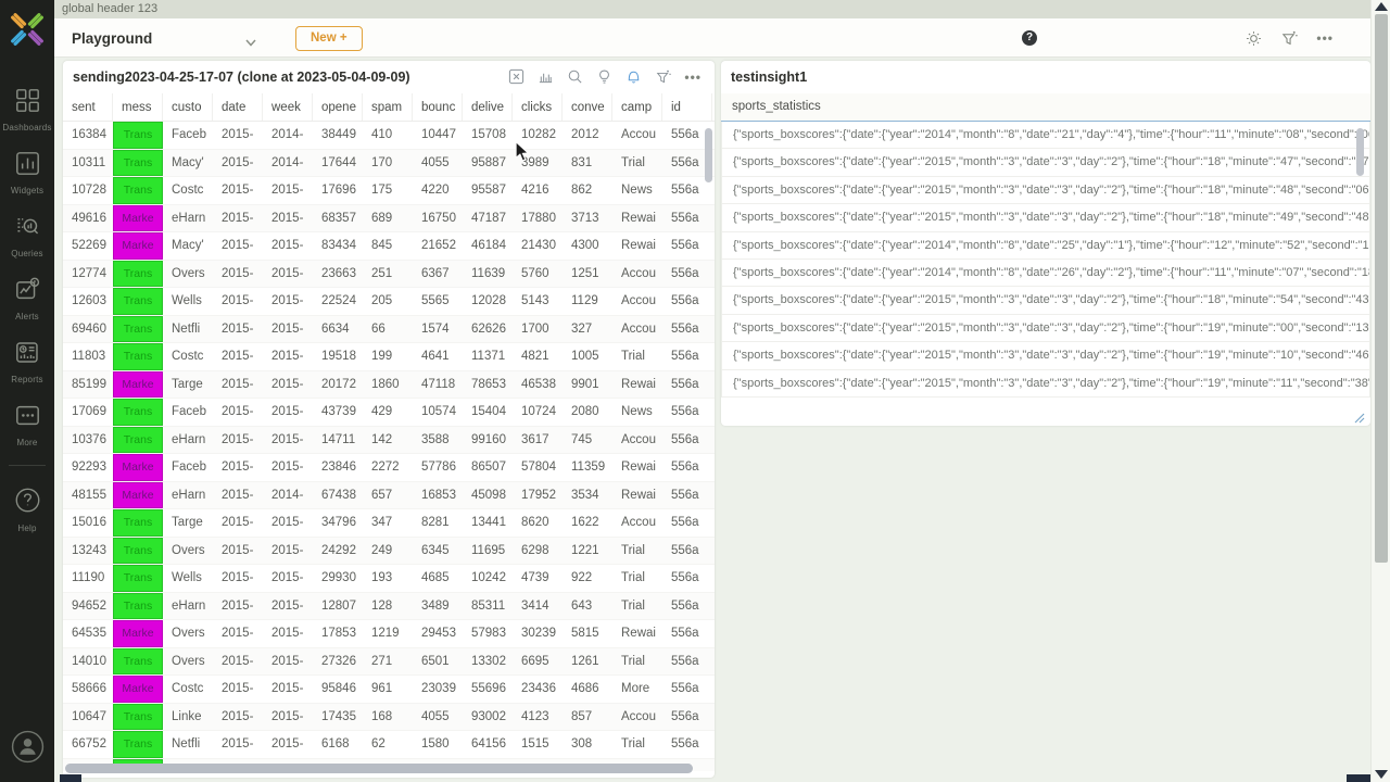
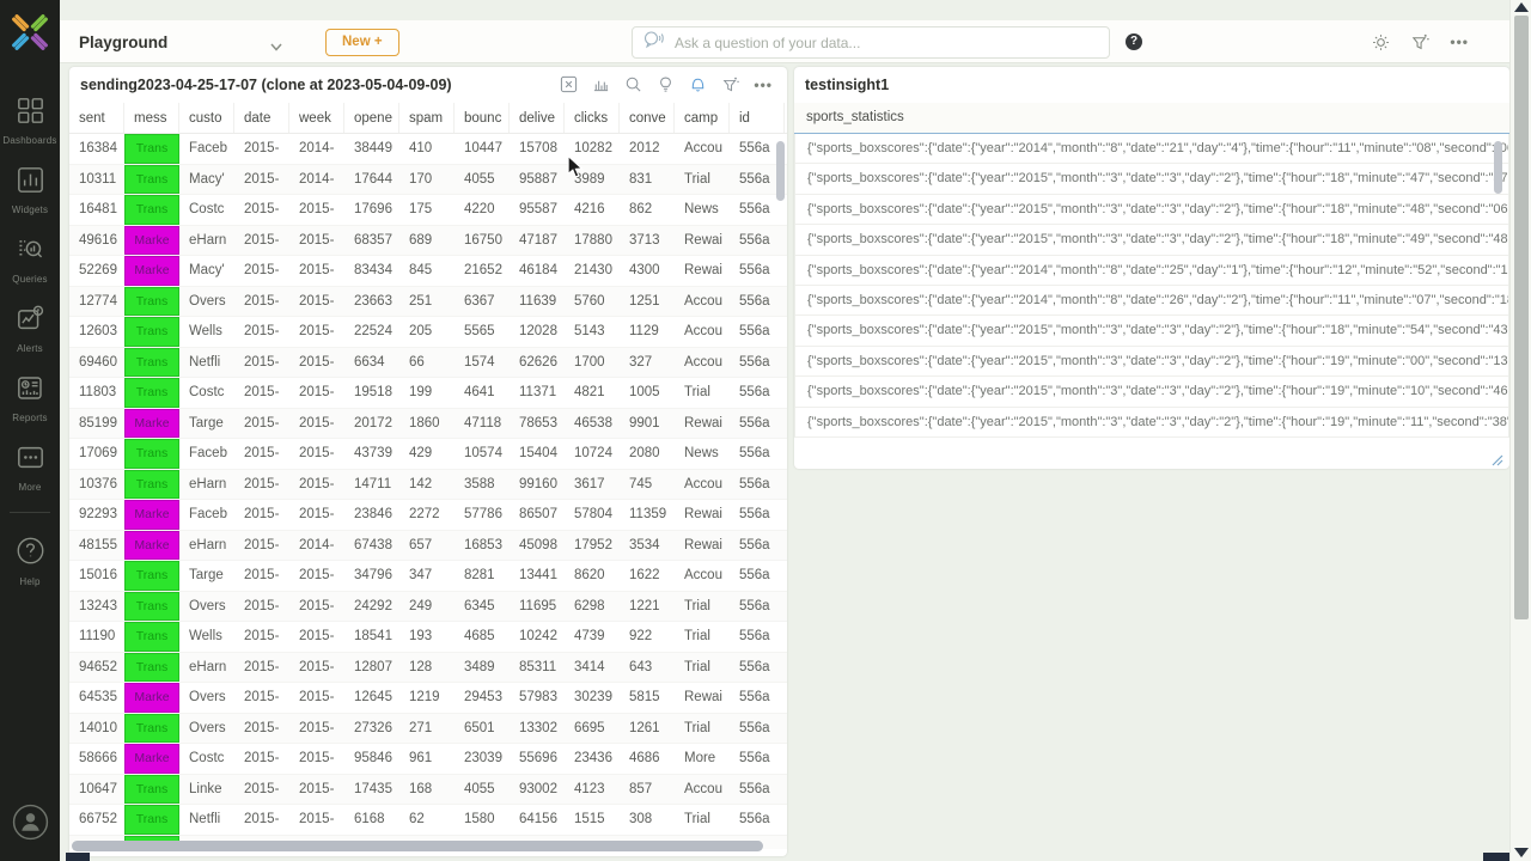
  Dashboards
  Widgets
  Queries
  Alerts
  Reports
  More
  Help
- global header 123
  Playground
  New +
+ Ask a question of your data...
  ?
  •••
  sending2023-04-25-17-07 (clone at 2023-05-04-09-09)
  •••
  sent
  mess
  custo
  date
  week
  opene
  spam
  bounc
  delive
  clicks
  conve
  camp
  id
  16384
  Trans
  Faceb
  2015-
  2014-
  38449
  410
  10447
  15708
  10282
  2012
  Accou
  556a
  10311
  Trans
  Macy'
  2015-
  2014-
  17644
  170
  4055
  95887
  3989
  831
  Trial
  556a
- 10728
+ 16481
  Trans
  Costc
  2015-
  2015-
  17696
  175
  4220
  95587
  4216
  862
  News
  556a
  49616
  Marke
  eHarn
  2015-
  2015-
  68357
  689
  16750
  47187
  17880
  3713
  Rewai
  556a
  52269
  Marke
  Macy'
  2015-
  2015-
  83434
  845
  21652
  46184
  21430
  4300
  Rewai
  556a
  12774
  Trans
  Overs
  2015-
  2015-
  23663
  251
  6367
  11639
  5760
  1251
  Accou
  556a
  12603
  Trans
  Wells
  2015-
  2015-
  22524
  205
  5565
  12028
  5143
  1129
  Accou
  556a
  69460
  Trans
  Netfli
  2015-
  2015-
  6634
  66
  1574
  62626
  1700
  327
  Accou
  556a
  11803
  Trans
  Costc
  2015-
  2015-
  19518
  199
  4641
  11371
  4821
  1005
  Trial
  556a
  85199
  Marke
  Targe
  2015-
  2015-
  20172
  1860
  47118
  78653
  46538
  9901
  Rewai
  556a
  17069
  Trans
  Faceb
  2015-
  2015-
  43739
  429
  10574
  15404
  10724
  2080
  News
  556a
  10376
  Trans
  eHarn
  2015-
  2015-
  14711
  142
  3588
  99160
  3617
  745
  Accou
  556a
  92293
  Marke
  Faceb
  2015-
  2015-
  23846
  2272
  57786
  86507
  57804
  11359
  Rewai
  556a
  48155
  Marke
  eHarn
  2015-
  2014-
  67438
  657
  16853
  45098
  17952
  3534
  Rewai
  556a
  15016
  Trans
  Targe
  2015-
  2015-
  34796
  347
  8281
  13441
  8620
  1622
  Accou
  556a
  13243
  Trans
  Overs
  2015-
  2015-
  24292
  249
  6345
  11695
  6298
  1221
  Trial
  556a
  11190
  Trans
  Wells
  2015-
  2015-
- 29930
+ 18541
  193
  4685
  10242
  4739
  922
  Trial
  556a
  94652
  Trans
  eHarn
  2015-
  2015-
  12807
  128
  3489
  85311
  3414
  643
  Trial
  556a
  64535
  Marke
  Overs
  2015-
  2015-
- 17853
+ 12645
  1219
  29453
  57983
  30239
  5815
  Rewai
  556a
  14010
  Trans
  Overs
  2015-
  2015-
  27326
  271
  6501
  13302
  6695
  1261
  Trial
  556a
  58666
  Marke
  Costc
  2015-
  2015-
  95846
  961
  23039
  55696
  23436
  4686
  More
  556a
  10647
  Trans
  Linke
  2015-
  2015-
  17435
  168
  4055
  93002
  4123
  857
  Accou
  556a
  66752
  Trans
  Netfli
  2015-
  2015-
  6168
  62
  1580
  64156
  1515
  308
  Trial
  556a
  testinsight1
  sports_statistics
  {"sports_boxscores":{"date":{"year":"2014","month":"8","date":"21","day":"4"},"time":{"hour":"11","minute":"08","second"0
  {"sports_boxscores":{"date":{"year":"2015","month":"3","date":"3","day":"2"},"time":{"hour":"18","minute":"47","second":"7
  {"sports_boxscores":{"date":{"year":"2015","month":"3","date":"3","day":"2"},"time":{"hour":"18","minute":"48","second":"06
  {"sports_boxscores":{"date":{"year":"2015","month":"3","date":"3","day":"2"},"time":{"hour":"18","minute":"49","second":"48
  {"sports_boxscores":{"date":{"year":"2014","month":"8","date":"25","day":"1"},"time":{"hour":"12","minute":"52","second":"1
  {"sports_boxscores":{"date":{"year":"2014","month":"8","date":"26","day":"2"},"time":{"hour":"11","minute":"07","second":"1
  {"sports_boxscores":{"date":{"year":"2015","month":"3","date":"3","day":"2"},"time":{"hour":"18","minute":"54","second":"43
  {"sports_boxscores":{"date":{"year":"2015","month":"3","date":"3","day":"2"},"time":{"hour":"19","minute":"00","second":"13
  {"sports_boxscores":{"date":{"year":"2015","month":"3","date":"3","day":"2"},"time":{"hour":"19","minute":"10","second":"46
  {"sports_boxscores":{"date":{"year":"2015","month":"3","date":"3","day":"2"},"time":{"hour":"19","minute":"11","second":"38
